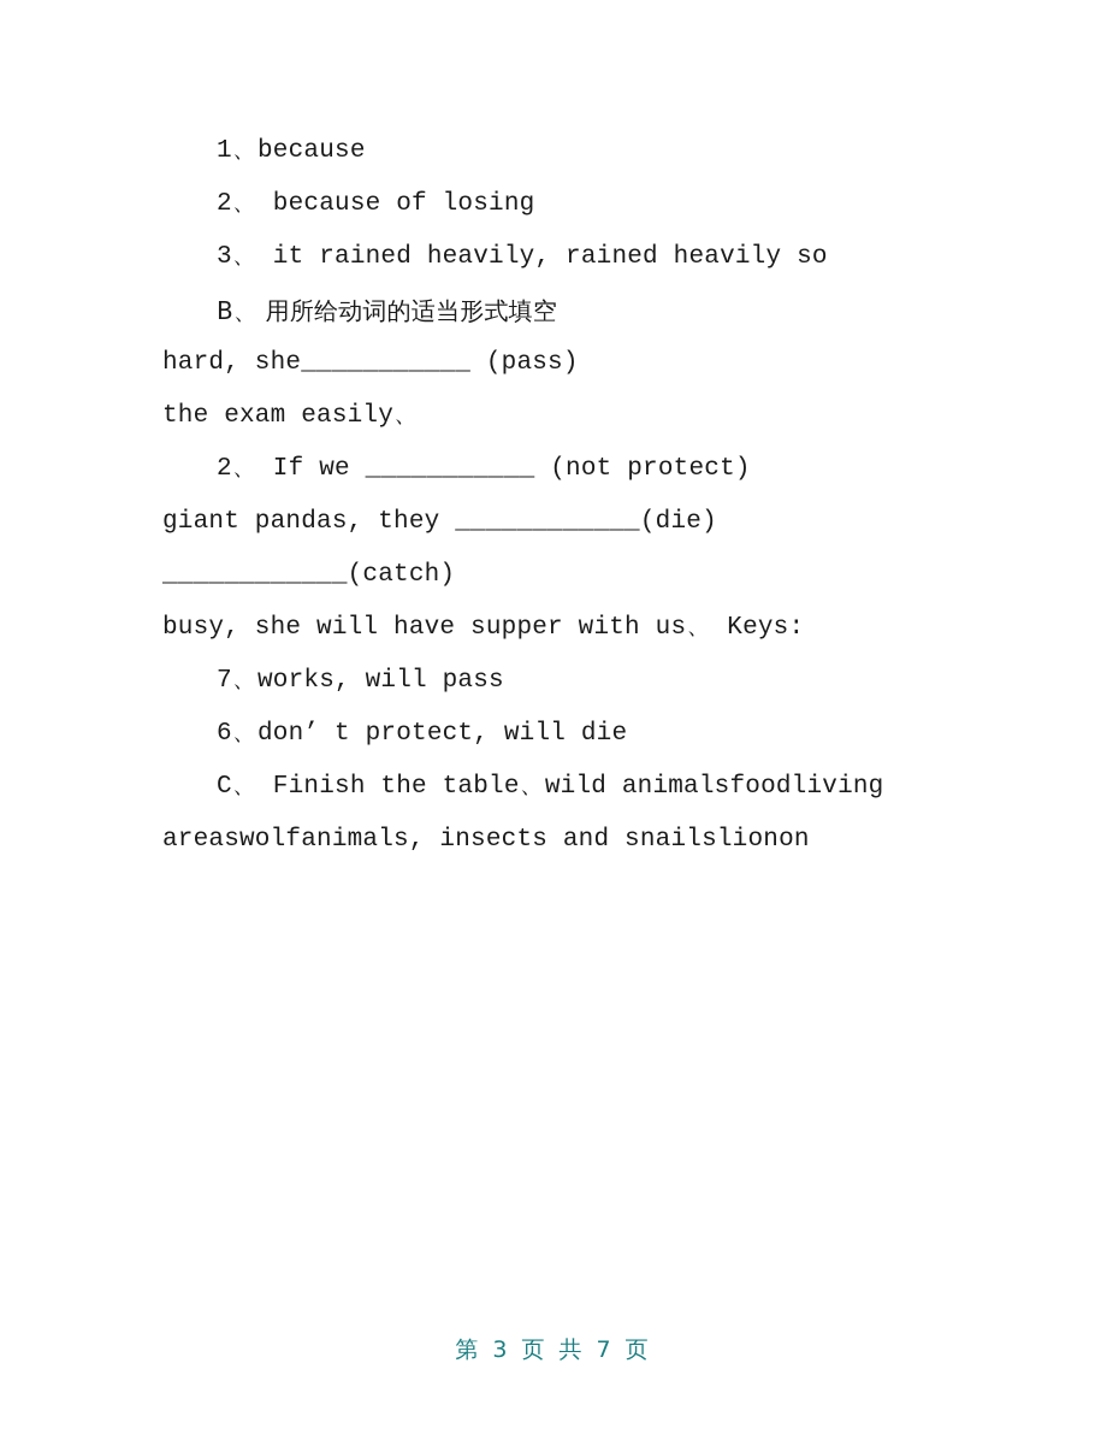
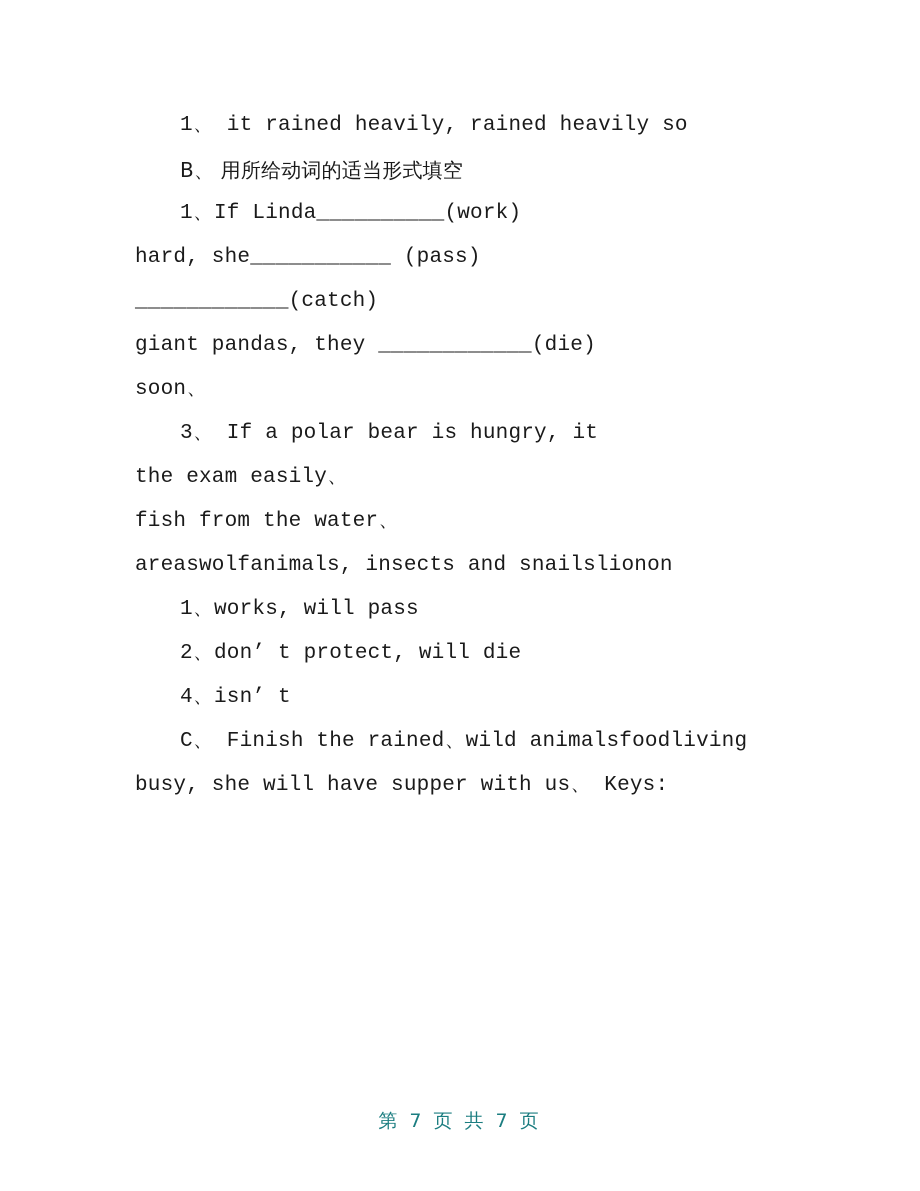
- 1、because
- 2、 because of losing
- 3、 it rained heavily, rained heavily so
+ 1、 it rained heavily, rained heavily so
  B、 用所给动词的适当形式填空
+ 1、If Linda__________(work)
  hard, she___________ (pass)
- the exam easily、
+ ____________(catch)
- 2、 If we ___________ (not protect)
  giant pandas, they ____________(die)
+ soon、
+ 3、 If a polar bear is hungry, it
- ____________(catch)
+ the exam easily、
+ fish from the water、
- busy, she will have supper with us、 Keys:
+ areaswolfanimals, insects and snailslionon
- 7、works, will pass
+ 1、works, will pass
- 6、don’ t protect, will die
+ 2、don’ t protect, will die
+ 4、isn’ t
- C、 Finish the table、wild animalsfoodliving
+ C、 Finish the rained、wild animalsfoodliving
- areaswolfanimals, insects and snailslionon
+ busy, she will have supper with us、 Keys:
- 第 3 页 共 7 页
+ 第 7 页 共 7 页
